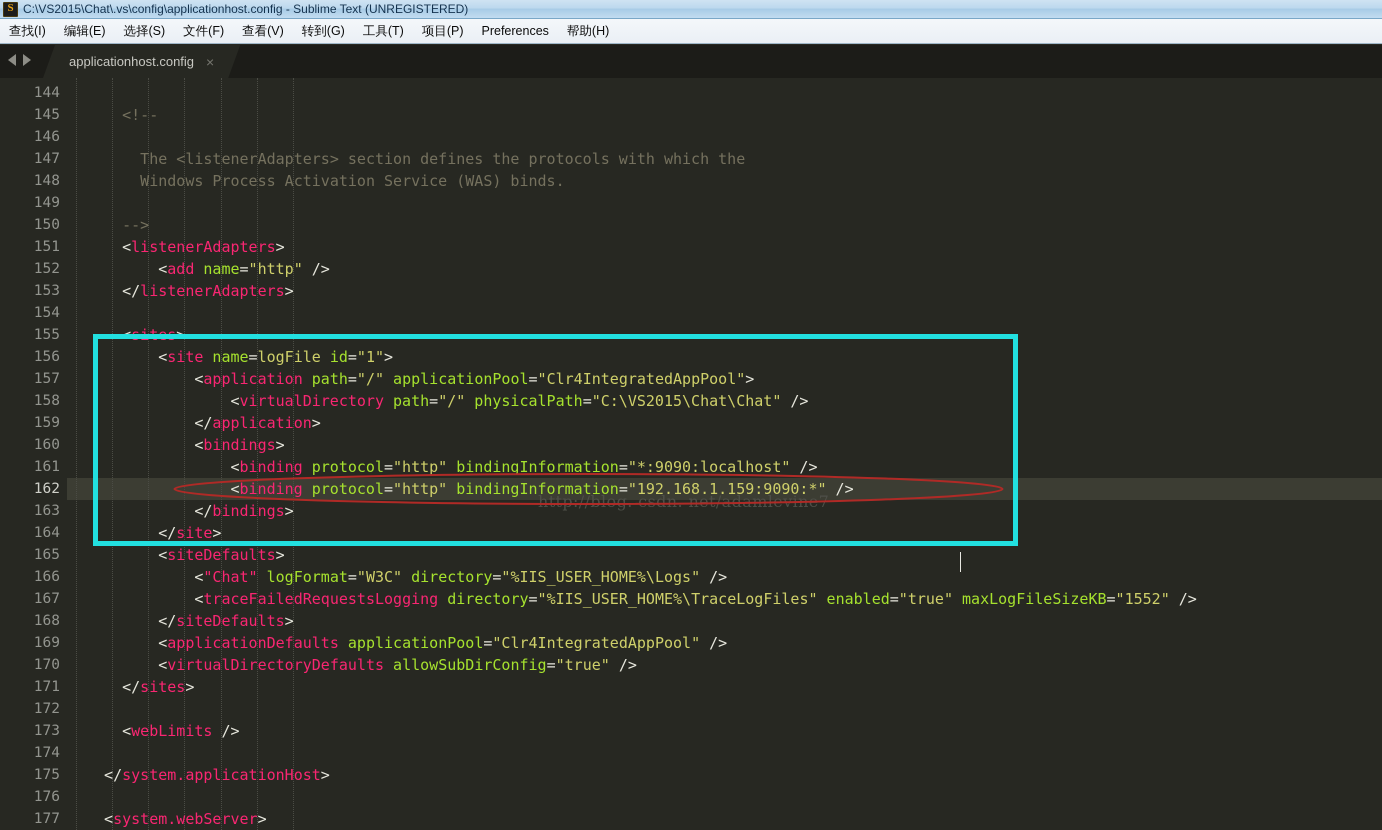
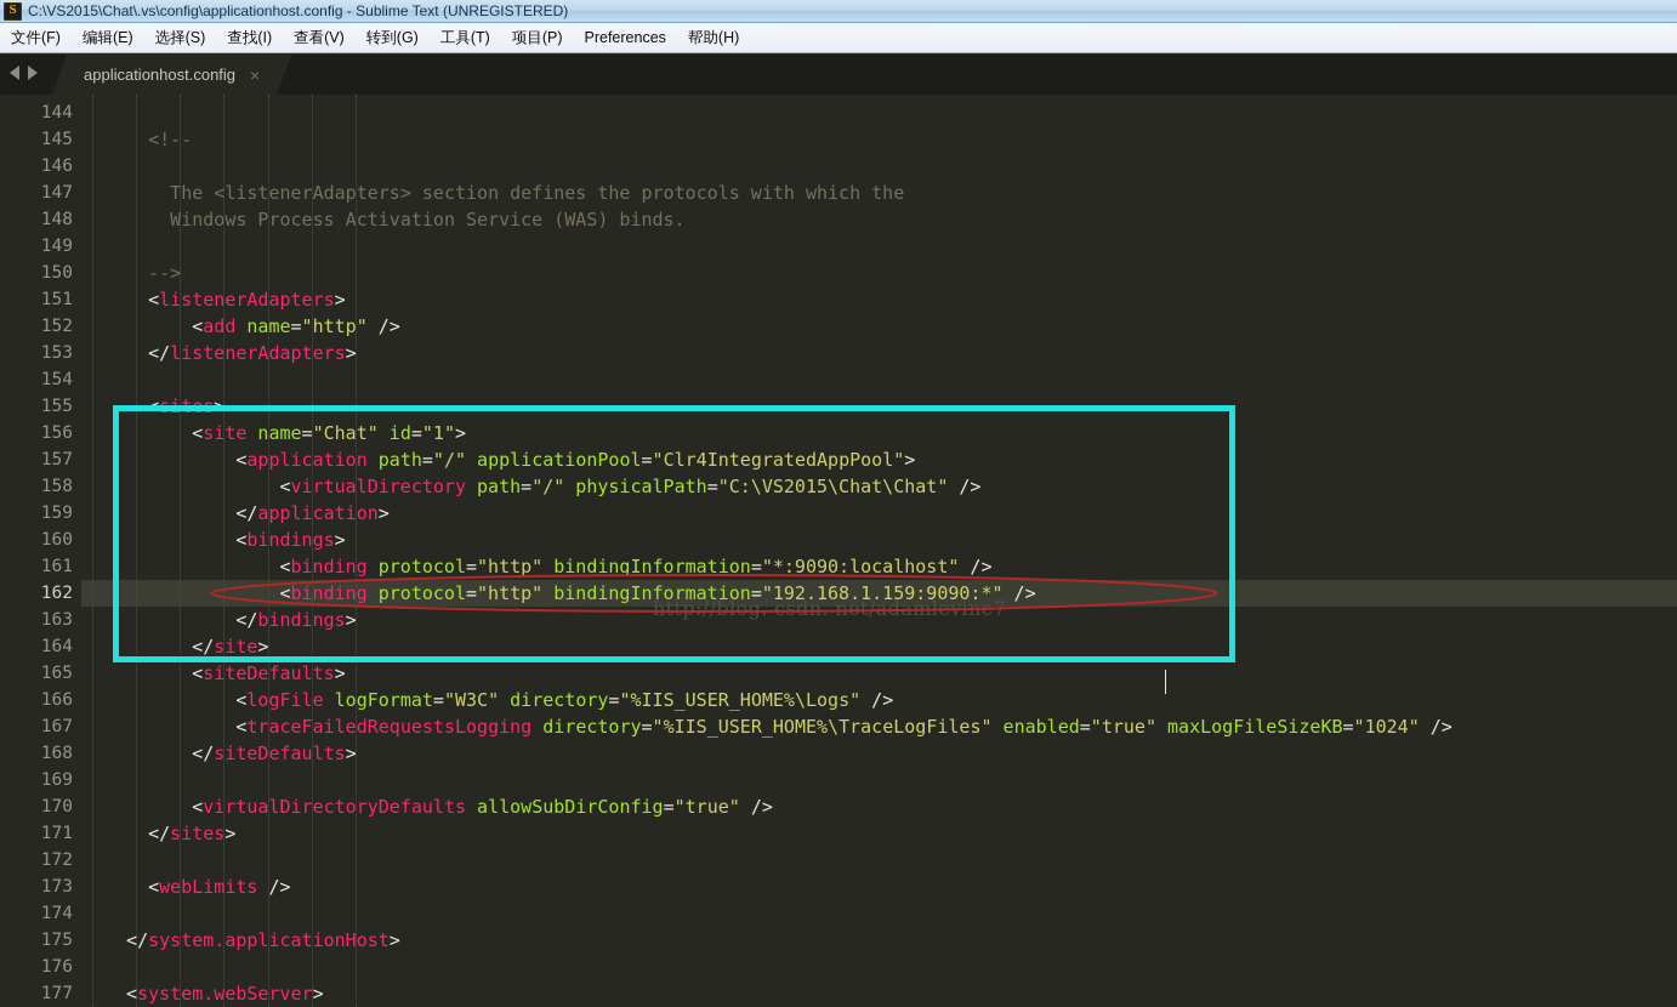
  C:\VS2015\Chat\.vs\config\applicationhost.config - Sublime Text (UNREGISTERED)
- 查找(I)
+ 文件(F)
  编辑(E)
  选择(S)
- 文件(F)
+ 查找(I)
  查看(V)
  转到(G)
  工具(T)
  项目(P)
  Preferences
  帮助(H)
  applicationhost.config
  ×
  144
  145
  146
  147
  148
  149
  150
  151
  152
  153
  154
  155
  156
  157
  158
  159
  160
  161
  162
  163
  164
  165
  166
  167
  168
  169
  170
  171
  172
  173
  174
  175
  176
  177
  <!--
  The <listenerAdapters> section defines the protocols with which the
  Windows Process Activation Service (WAS) binds.
  -->
  <listenerAdapters>
  <add name="http" />
  </listenerAdapters>
  <sites>
- <site name=logFile id="1">
+ <site name="Chat" id="1">
  <application path="/" applicationPool="Clr4IntegratedAppPool">
  <virtualDirectory path="/" physicalPath="C:\VS2015\Chat\Chat" />
  </application>
  <bindings>
  <binding protocol="http" bindingInformation="*:9090:localhost" />
  <binding protocol="http" bindingInformation="192.168.1.159:9090:*" />
  </bindings>
  </site>
  <siteDefaults>
- <"Chat" logFormat="W3C" directory="%IIS_USER_HOME%\Logs" />
+ <logFile logFormat="W3C" directory="%IIS_USER_HOME%\Logs" />
- <traceFailedRequestsLogging directory="%IIS_USER_HOME%\TraceLogFiles" enabled="true" maxLogFileSizeKB="1552" />
+ <traceFailedRequestsLogging directory="%IIS_USER_HOME%\TraceLogFiles" enabled="true" maxLogFileSizeKB="1024" />
  </siteDefaults>
- <applicationDefaults applicationPool="Clr4IntegratedAppPool" />
  <virtualDirectoryDefaults allowSubDirConfig="true" />
  </sites>
  <webLimits />
  </system.applicationHost>
  <system.webServer>
  http://blog. csdn. net/adaml
